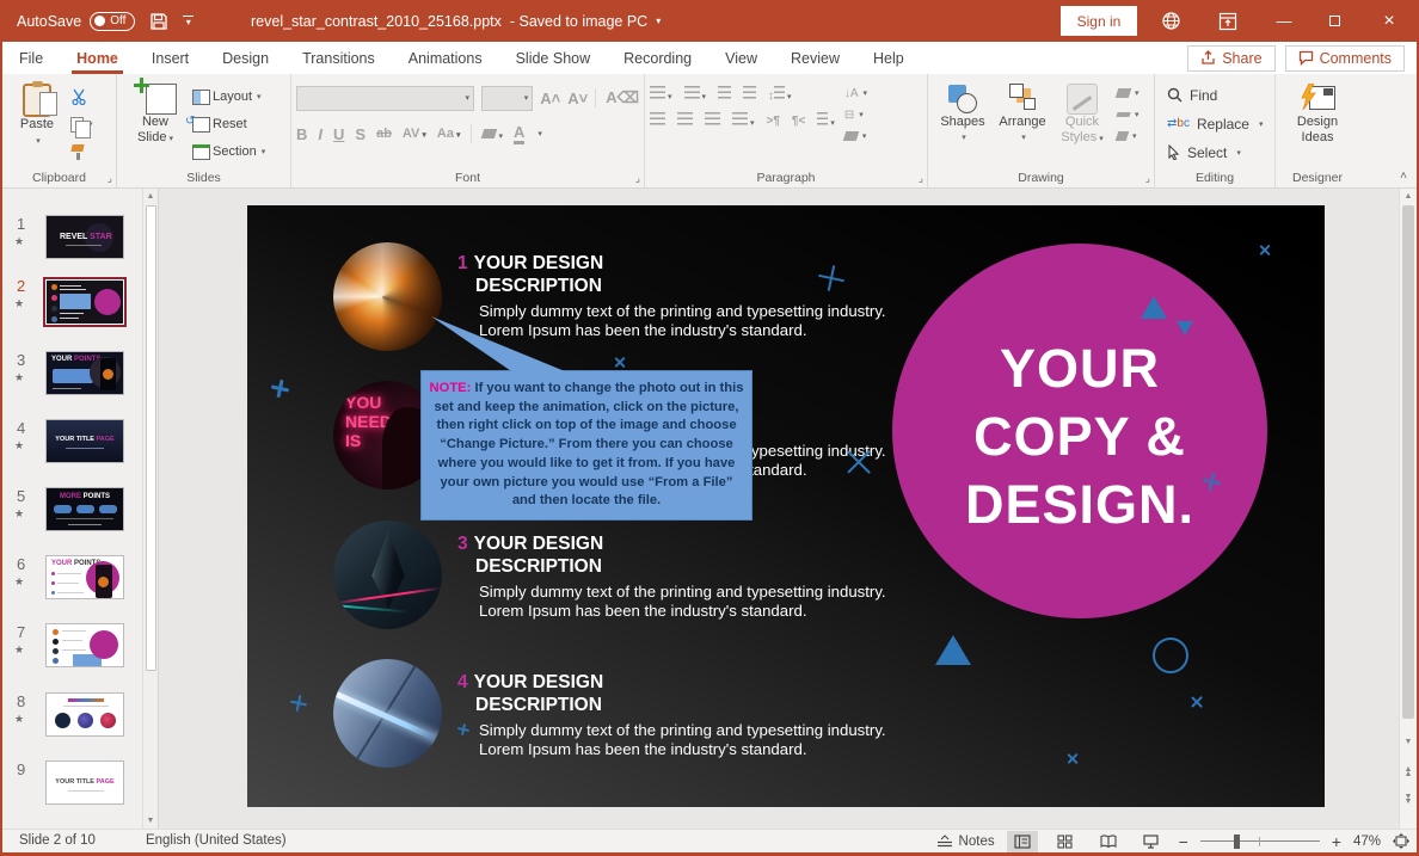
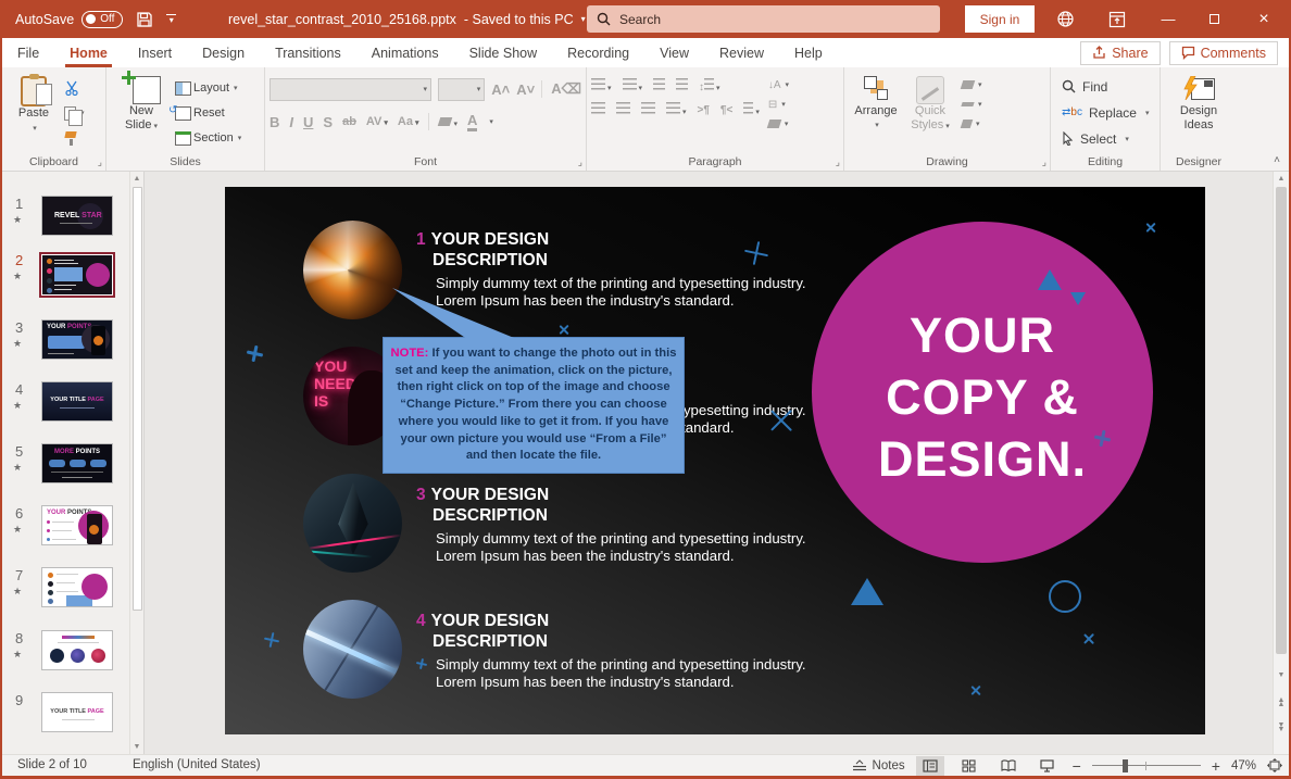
  AutoSave
  Off
  ▾
  revel_star_contrast_2010_25168.pptx
- - Saved to image PC
+ - Saved to this PC
  ▾
+ Search
  Sign in
  —
  ×
  File
  Home
  Insert
  Design
  Transitions
  Animations
  Slide Show
  Recording
  View
  Review
  Help
  Share
  Comments
  Paste
  Clipboard
  ⌟
  New
  Slide
  Layout
  Reset
  Section
  Slides
  A˄
  A˅
  A⌫
  B
  I
  U
  S
  ab
  A
  Font
  ⌟
  >¶
  ¶<
  ↓A
  ⊟
  Paragraph
  ⌟
- Shapes
  Arrange
  Quick
  Styles
  Drawing
  ⌟
  Find
  ⇄bc
  Replace
  Select
  Editing
  Design
  Ideas
  Designer
  ˄
  1
  ★
  2
  ★
  3
  ★
  4
  ★
  5
  ★
  6
  ★
  7
  ★
  8
  ★
  9
  1 YOUR DESIGN
  DESCRIPTION
  Simply dummy text of the printing and typesetting industry. Lorem Ipsum has been the industry's standard.
  YOU
  NEE
  IS
  NOTE: If you want to change the photo out in this set and keep the animation, click on the picture, then right click on top of the image and choose “Change Picture.” From there you can choose where you would like to get it from. If you have your own picture you would use “From a File” and then locate the file.
  3 YOUR DESIGN
  DESCRIPTION
  Simply dummy text of the printing and typesetting industry. Lorem Ipsum has been the industry's standard.
  4 YOUR DESIGN
  DESCRIPTION
  Simply dummy text of the printing and typesetting industry. Lorem Ipsum has been the industry's standard.
  YOUR
  COPY &
  DESIGN.
  Slide 2 of 10
  English (United States)
  Notes
  −
  +
  47%
